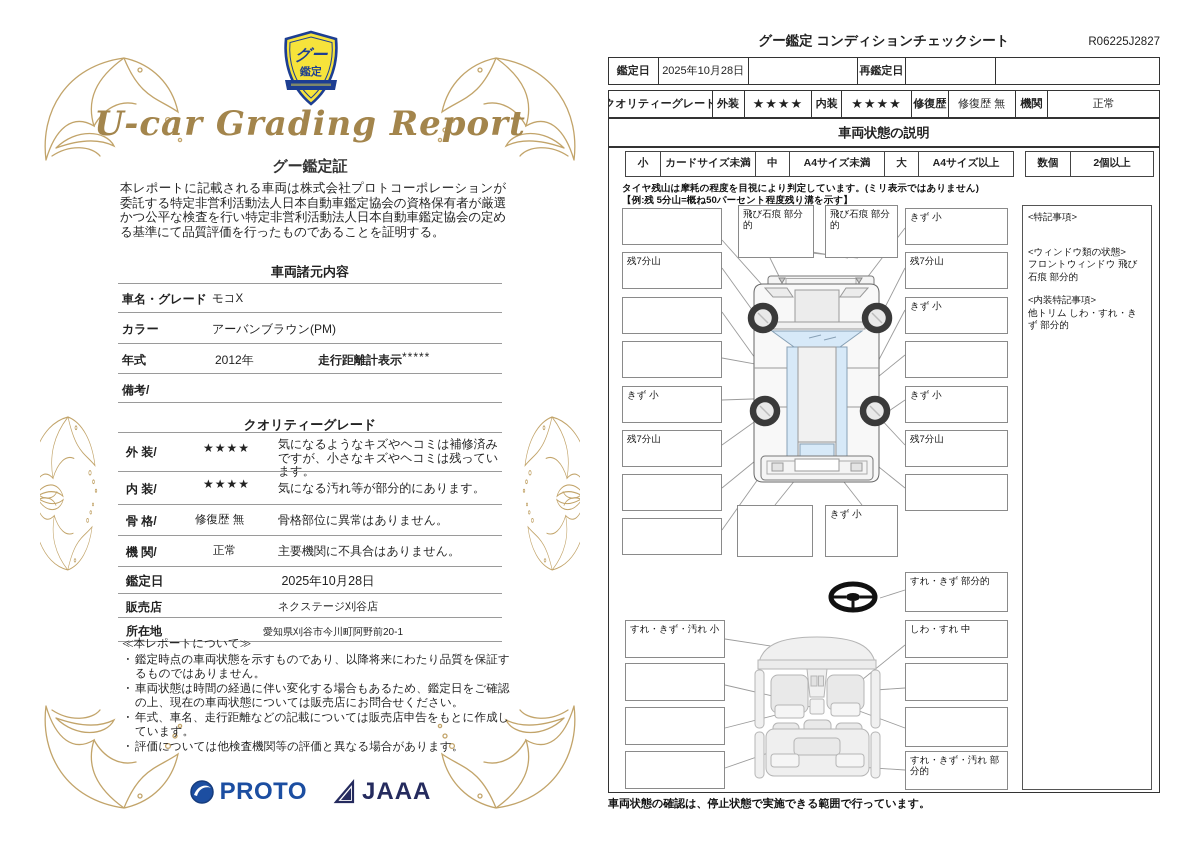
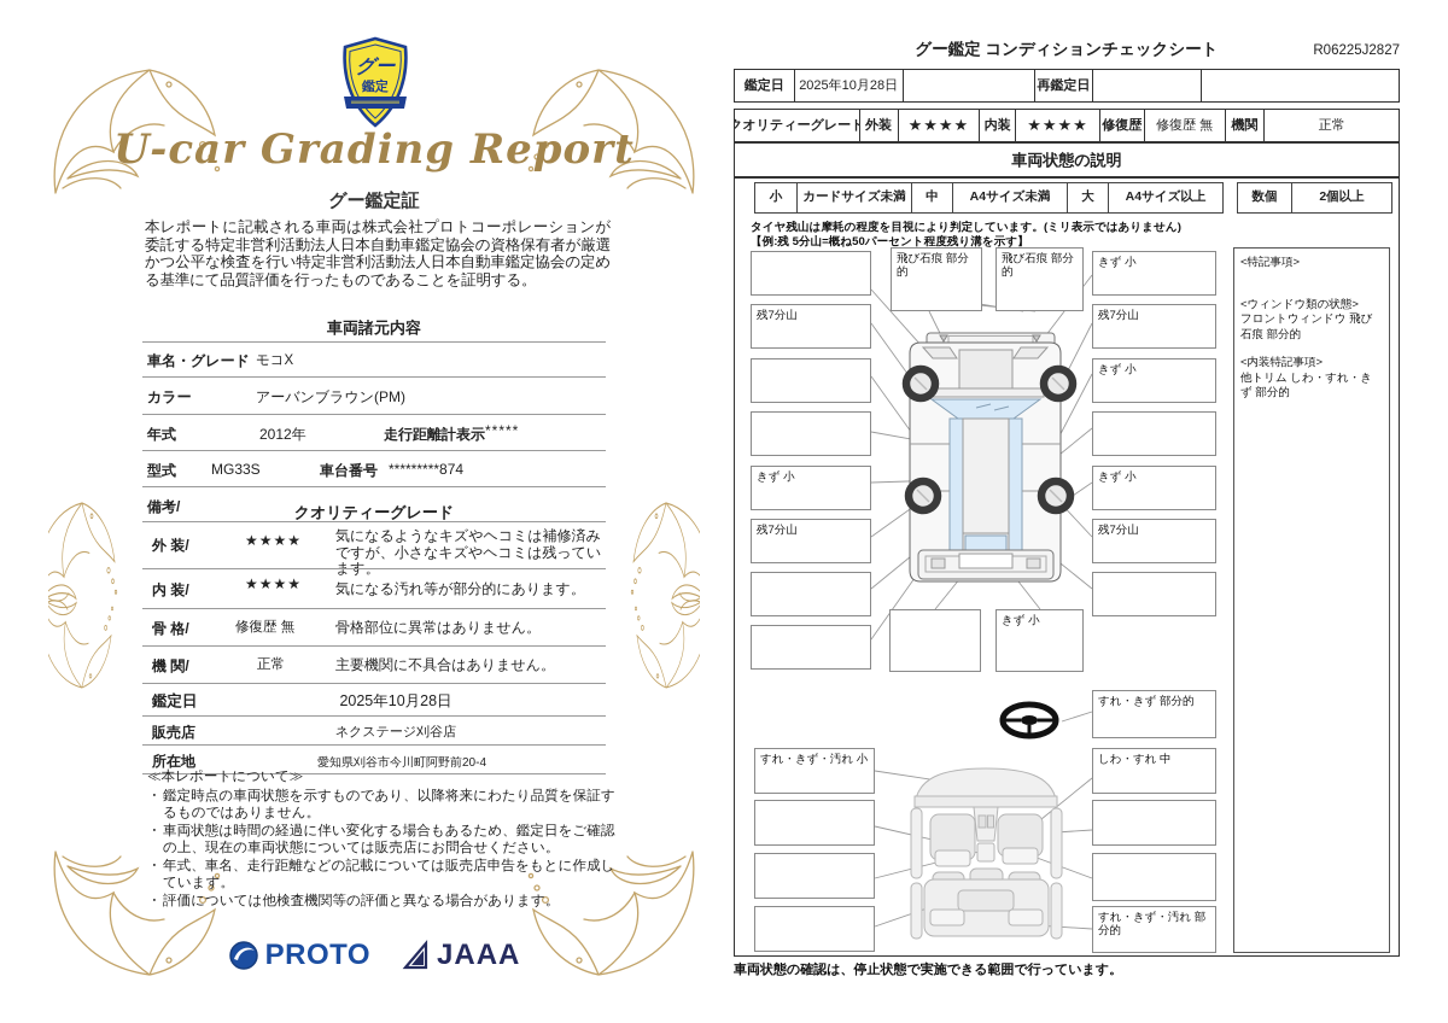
  グー
  鑑定
  U-car Grading Report
  グー鑑定証
  本レポートに記載される車両は株式会社プロトコーポレーションが委託する特定非営利活動法人日本自動車鑑定協会の資格保有者が厳選かつ公平な検査を行い特定非営利活動法人日本自動車鑑定協会の定める基準にて品質評価を行ったものであることを証明する。
  車両諸元内容
  車名・グレード
  モコX
  カラー
  アーバンブラウン(PM)
  年式
  2012年
  走行距離計表示
  *****
+ 型式
+ MG33S
+ 車台番号
+ *********874
  備考/
  クオリティーグレード
  外 装/
  ★★★★
  気になるようなキズやヘコミは補修済みですが、小さなキズやヘコミは残っています。
  内 装/
  ★★★★
  気になる汚れ等が部分的にあります。
  骨 格/
  修復歴 無
  骨格部位に異常はありません。
  機 関/
  正常
  主要機関に不具合はありません。
  鑑定日
  2025年10月28日
  販売店
  ネクステージ刈谷店
  所在地
- 愛知県刈谷市今川町阿野前20-1
+ 愛知県刈谷市今川町阿野前20-4
  ≪本レポートについて≫
  鑑定時点の車両状態を示すものであり、以降将来にわたり品質を保証するものではありません。
  車両状態は時間の経過に伴い変化する場合もあるため、鑑定日をご確認の上、現在の車両状態については販売店にお問合せください。
  年式、車名、走行距離などの記載については販売店申告をもとに作成しています。
  評価については他検査機関等の評価と異なる場合があります。
  PROTO
  JAAA
  グー鑑定 コンディションチェックシート
  R06225J2827
  鑑定日
  2025年10月28日
  再鑑定日
  クオリティーグレード
  外装
  ★★★★
  内装
  ★★★★
  修復歴
  修復歴 無
  機関
  正常
  車両状態の説明
  小
  カードサイズ未満
  中
  A4サイズ未満
  大
  A4サイズ以上
  数個
  2個以上
  タイヤ残山は摩耗の程度を目視により判定しています。(ミリ表示ではありません)
  【例:残 5分山=概ね50パーセント程度残り溝を示す】
  飛び石痕 部分的
  飛び石痕 部分的
  残7分山
  きず 小
  残7分山
  きず 小
  残7分山
  きず 小
  きず 小
  残7分山
  きず 小
  すれ・きず・汚れ 小
  すれ・きず 部分的
  しわ・すれ 中
  すれ・きず・汚れ 部分的
  <特記事項>
  <ウィンドウ類の状態>
  フロントウィンドウ 飛び石痕 部分的
  <内装特記事項>
  他トリム しわ・すれ・きず 部分的
  車両状態の確認は、停止状態で実施できる範囲で行っています。
